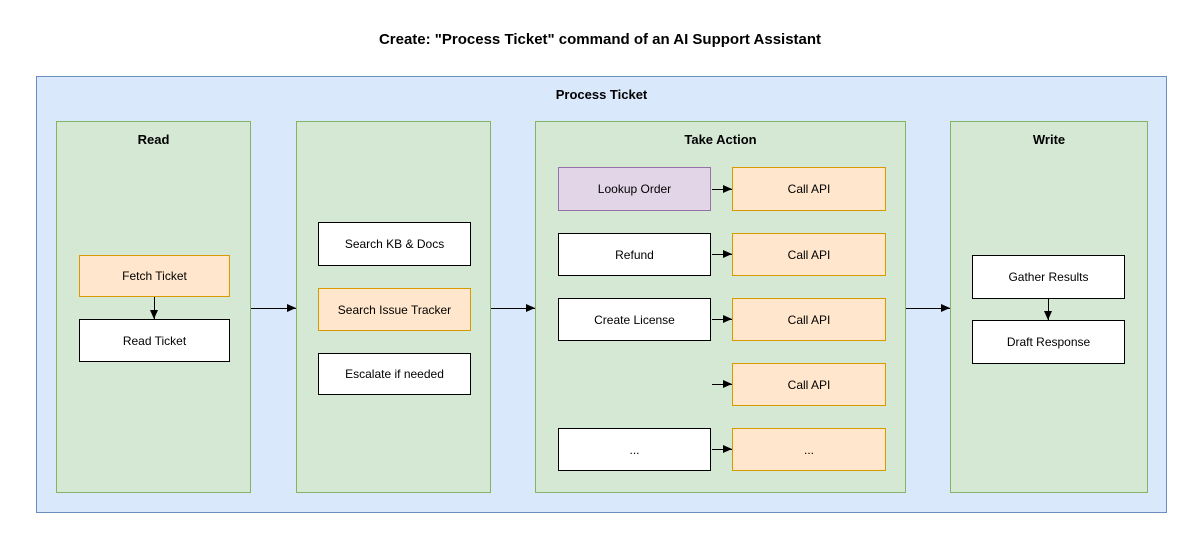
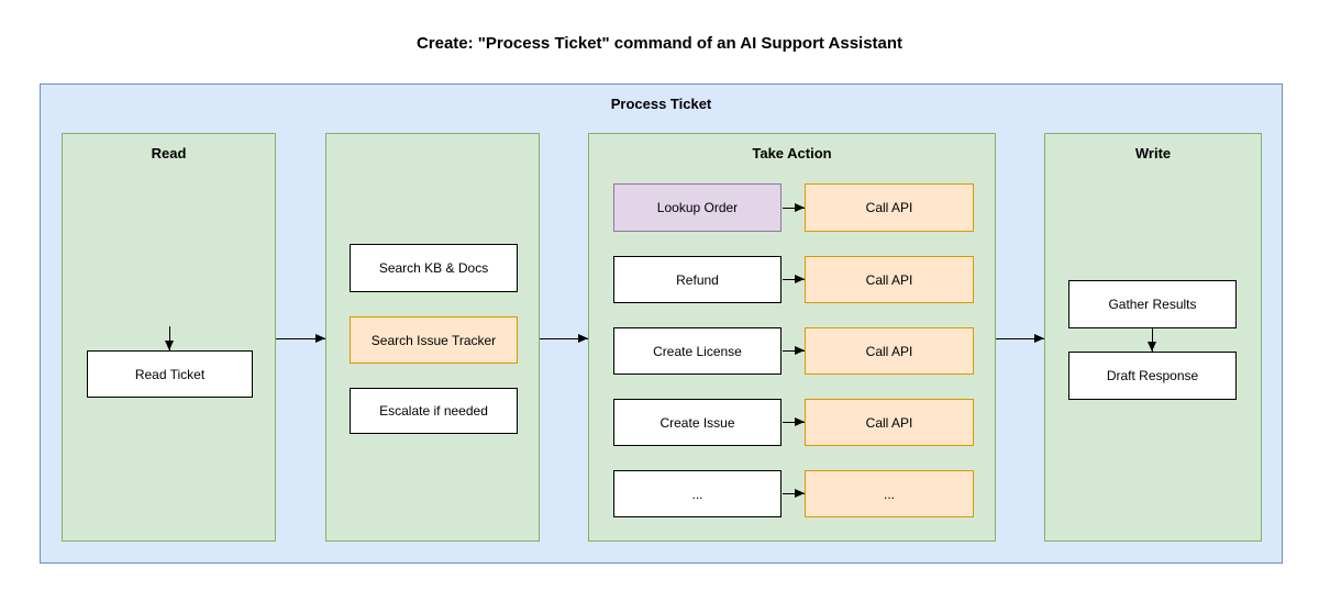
  Create: "Process Ticket" command of an AI Support Assistant
  Process Ticket
  Read
- Fetch Ticket
  Read Ticket
  Search KB & Docs
  Search Issue Tracker
  Escalate if needed
  Take Action
  Lookup Order
  Call API
  Refund
  Call API
  Create License
  Call API
+ Create Issue
  Call API
  ...
  ...
  Write
  Gather Results
  Draft Response
